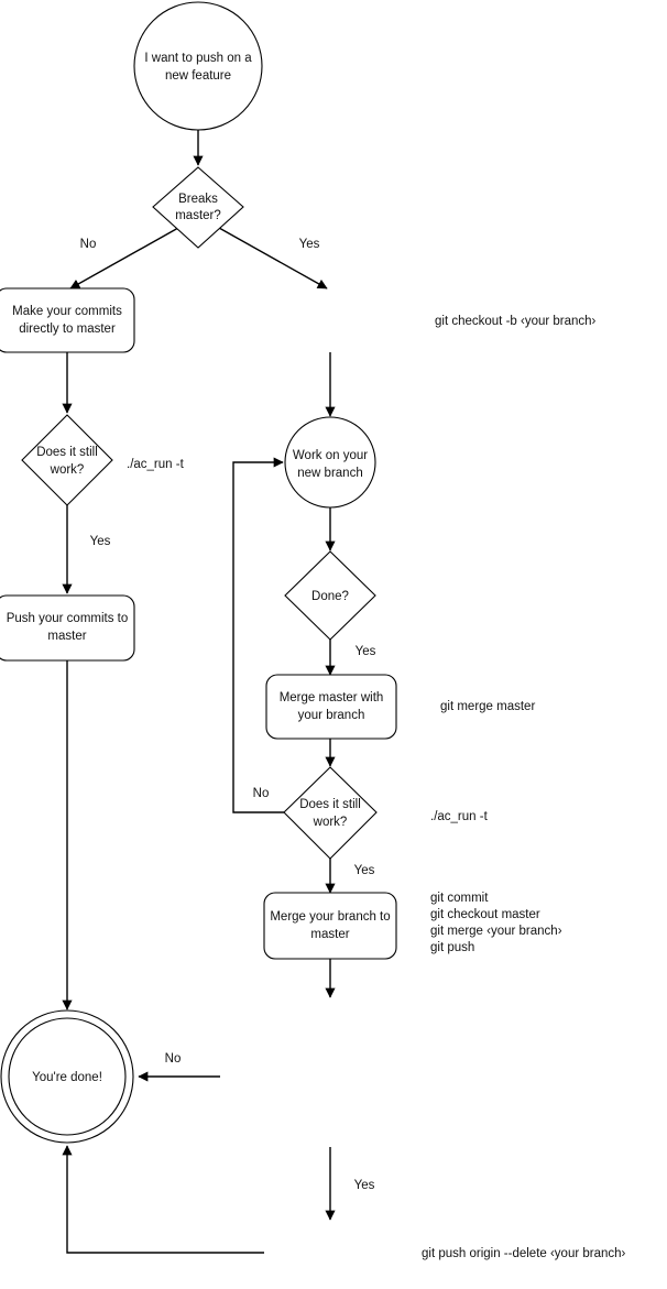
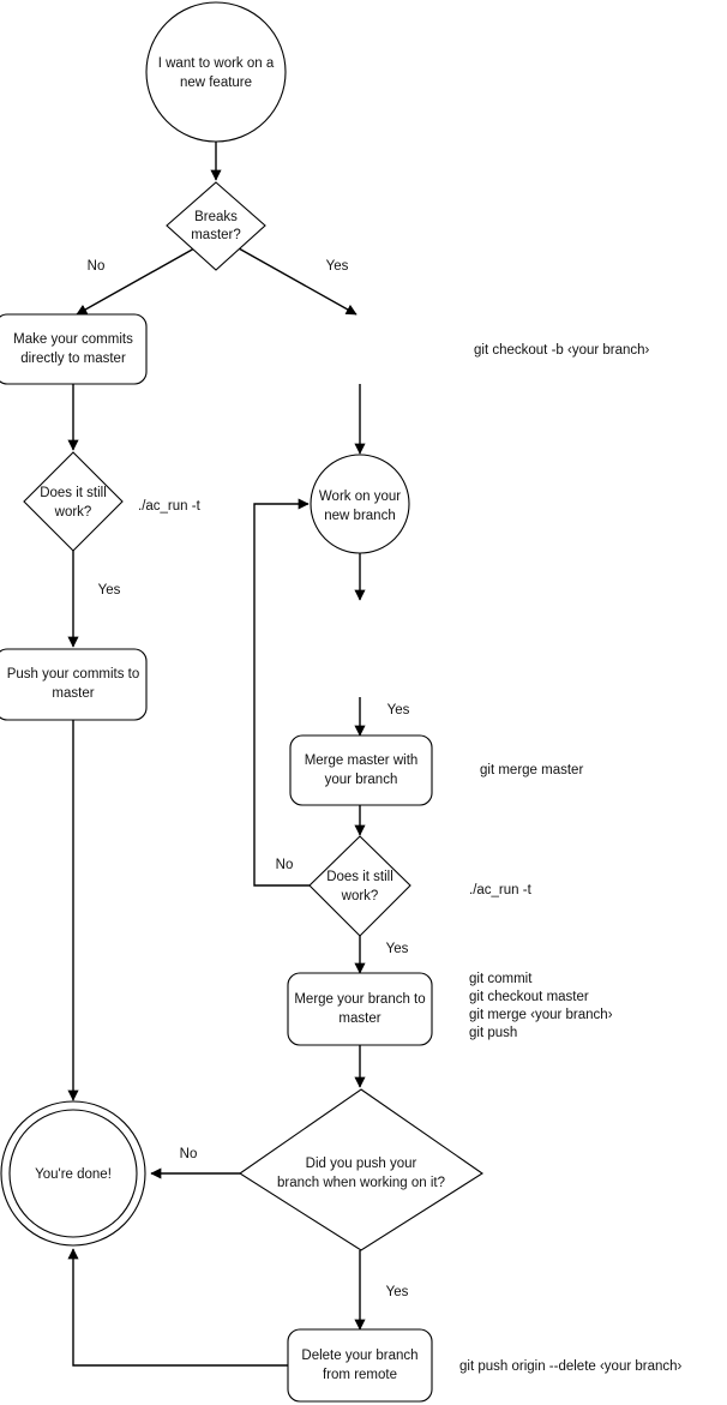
- I want to push on a
+ I want to work on a
  new feature
  Breaks
  master?
  Make your commits
  directly to master
  Does it still
  work?
  Push your commits to
  master
  Work on your
  new branch
- Done?
  Merge master with
  your branch
  Does it still
  work?
  Merge your branch to
  master
+ Did you push your
+ branch when working on it?
+ Delete your branch
+ from remote
  You're done!
  No
  Yes
  Yes
  Yes
  No
  Yes
  No
  Yes
  git checkout -b ‹your branch›
  ./ac_run -t
  git merge master
  ./ac_run -t
  git commit
  git checkout master
  git merge ‹your branch›
  git push
  git push origin --delete ‹your branch›
